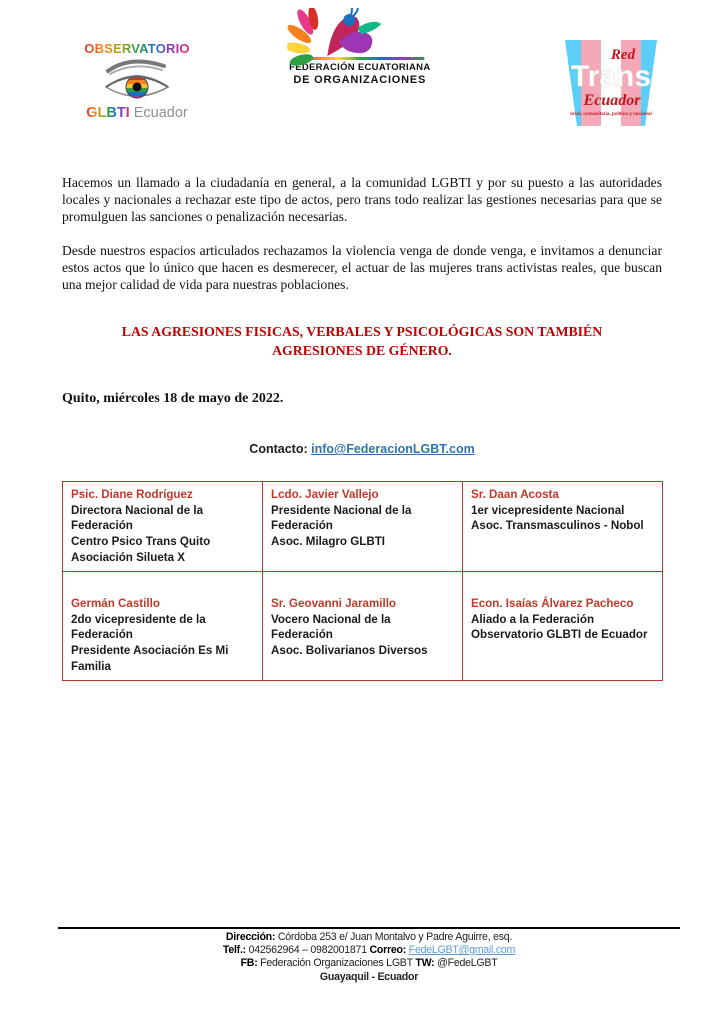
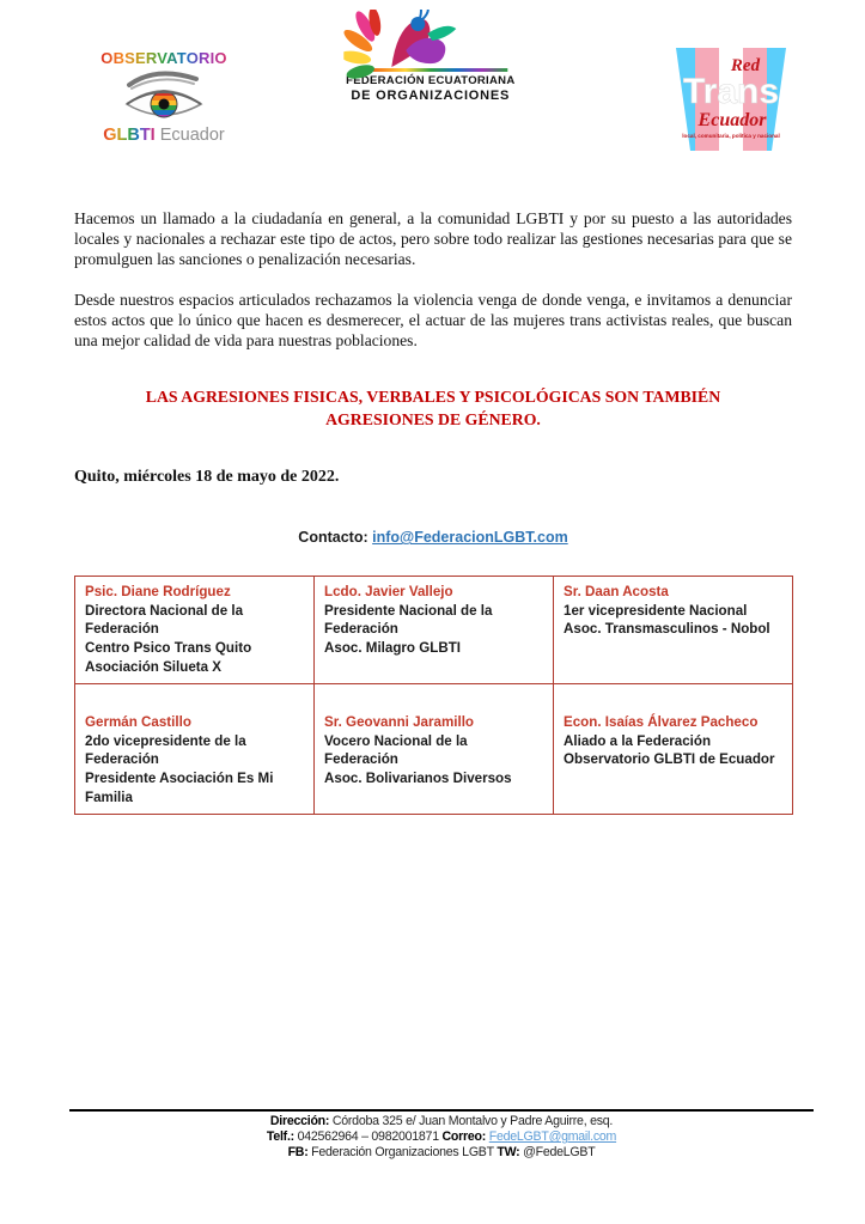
  OBSERVATORIO
  GLBTI Ecuador
  FEDERACIÓN ECUATORIANA
  DE ORGANIZACIONES
  Red
  Trans
  Ecuador
- Hacemos un llamado a la ciudadanía en general, a la comunidad LGBTI y por su puesto a las autoridades locales y nacionales a rechazar este tipo de actos, pero trans todo realizar las gestiones necesarias para que se promulguen las sanciones o penalización necesarias.
+ Hacemos un llamado a la ciudadanía en general, a la comunidad LGBTI y por su puesto a las autoridades locales y nacionales a rechazar este tipo de actos, pero sobre todo realizar las gestiones necesarias para que se promulguen las sanciones o penalización necesarias.
  Desde nuestros espacios articulados rechazamos la violencia venga de donde venga, e invitamos a denunciar estos actos que lo único que hacen es desmerecer, el actuar de las mujeres trans activistas reales, que buscan una mejor calidad de vida para nuestras poblaciones.
  LAS AGRESIONES FISICAS, VERBALES Y PSICOLÓGICAS SON TAMBIÉN AGRESIONES DE GÉNERO.
  Quito, miércoles 18 de mayo de 2022.
  Contacto: info@FederacionLGBT.com
  Psic. Diane Rodríguez Directora Nacional de la Federación Centro Psico Trans Quito Asociación Silueta X	Lcdo. Javier Vallejo Presidente Nacional de la Federación Asoc. Milagro GLBTI	Sr. Daan Acosta 1er vicepresidente Nacional Asoc. Transmasculinos - Nobol
  Germán Castillo 2do vicepresidente de la Federación Presidente Asociación Es Mi Familia	Sr. Geovanni Jaramillo Vocero Nacional de la Federación Asoc. Bolivarianos Diversos	Econ. Isaías Álvarez Pacheco Aliado a la Federación Observatorio GLBTI de Ecuador
- Dirección: Córdoba 253 e/ Juan Montalvo y Padre Aguirre, esq.
+ Dirección: Córdoba 325 e/ Juan Montalvo y Padre Aguirre, esq.
  Telf.: 042562964 – 0982001871 Correo: FedeLGBT@gmail.com
  FB: Federación Organizaciones LGBT TW: @FedeLGBT
- Guayaquil - Ecuador
